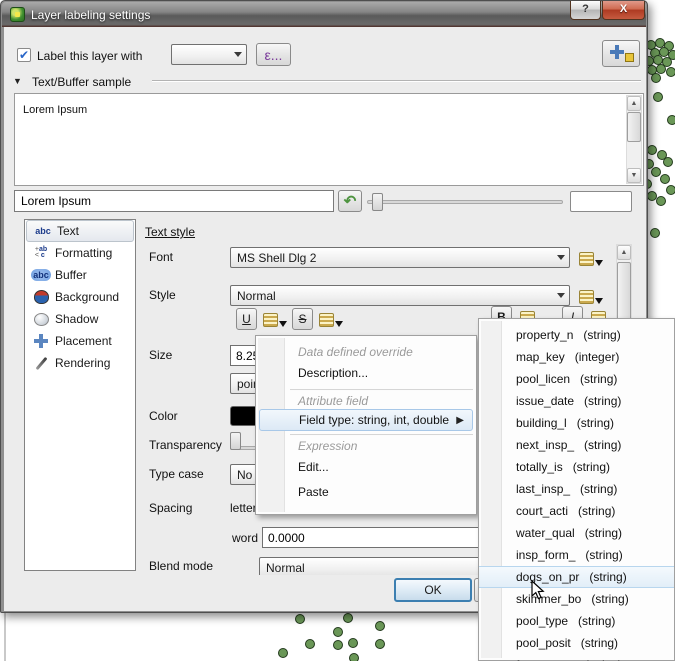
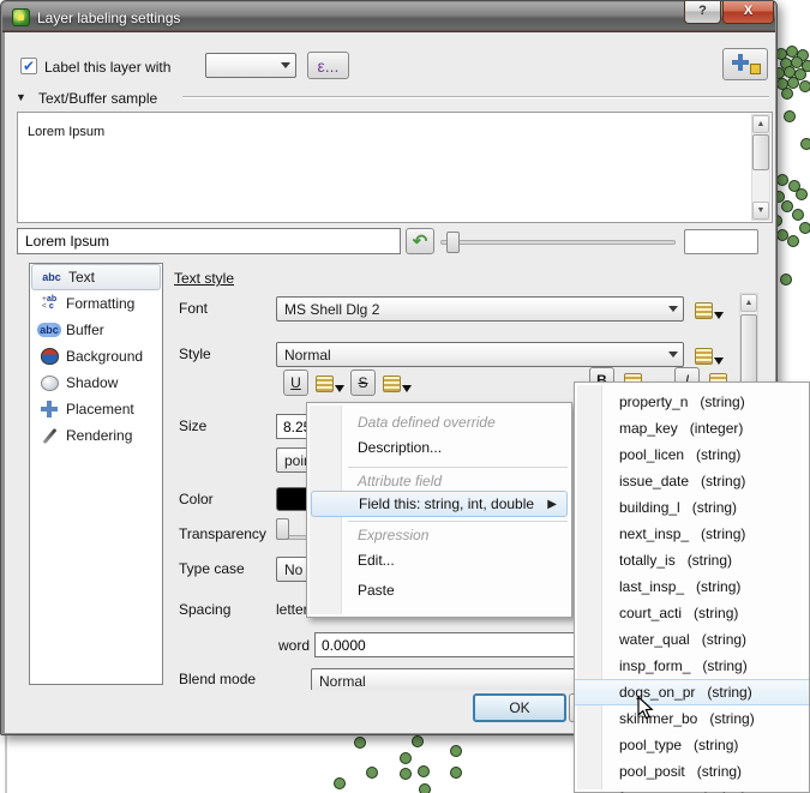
  property_n (string)
  map_key (integer)
  pool_licen (string)
  issue_date (string)
  building_l (string)
  next_insp_ (string)
  totally_is (string)
  last_insp_ (string)
  court_acti (string)
  water_qual (string)
  insp_form_ (string)
  dogs_on_pr (string)
  skimmer_bo (string)
  pool_type (string)
  pool_posit (string)
  Layer labeling settings
  ?
  X
  ✔
  Label this layer with
  ε...
  ▼
  Text/Buffer sample
  Lorem Ipsum
  Lorem Ipsum
  ↶
  abc
  Text
  Formatting
  abc
  Buffer
  Background
  Shadow
  Placement
  Rendering
  Text style
  Font
  MS Shell Dlg 2
  Style
  Normal
  U
  S
  B
  I
  Size
  Color
  Transparency
  Type case
  Spacing
  lette
  word
  0.0000
  Blend mode
  Normal
  OK
  Data defined override
  Description...
  Attribute field
- Field type: string, int, double
+ Field this: string, int, double
  ▶
  Expression
  Edit...
  Paste
